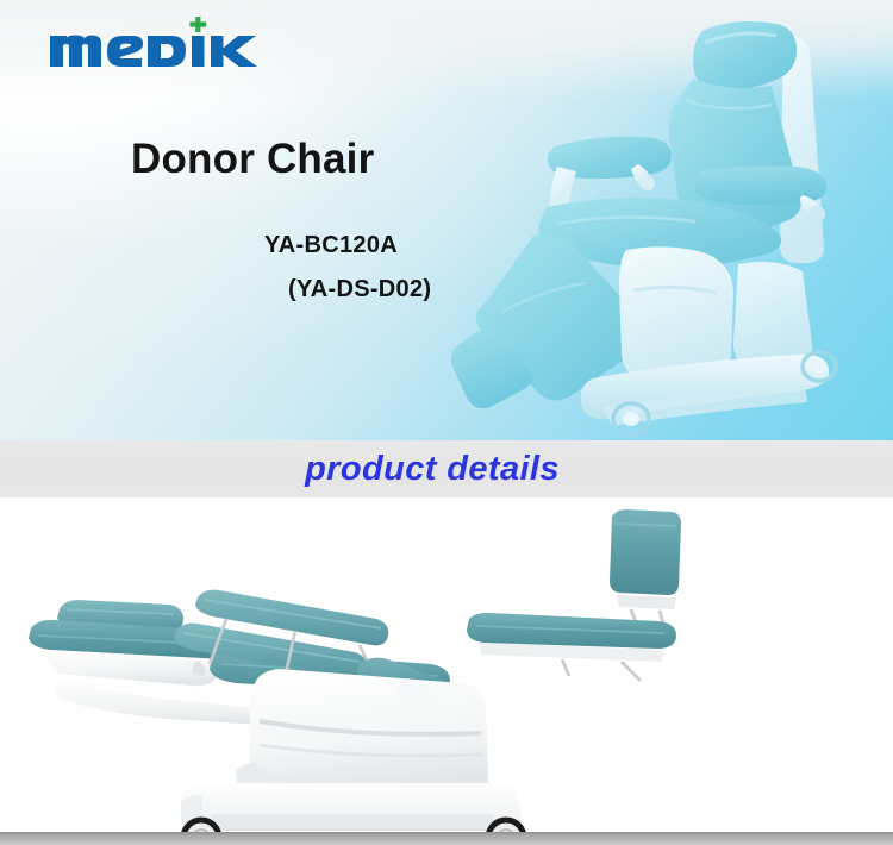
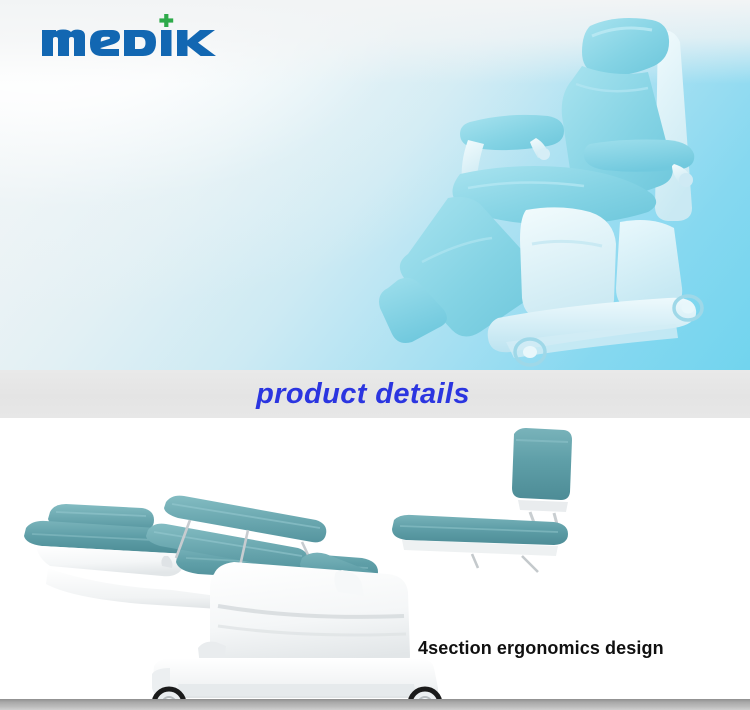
- Donor Chair
- YA-BC120A
- (YA-DS-D02)
  product details
+ 4section ergonomics design
